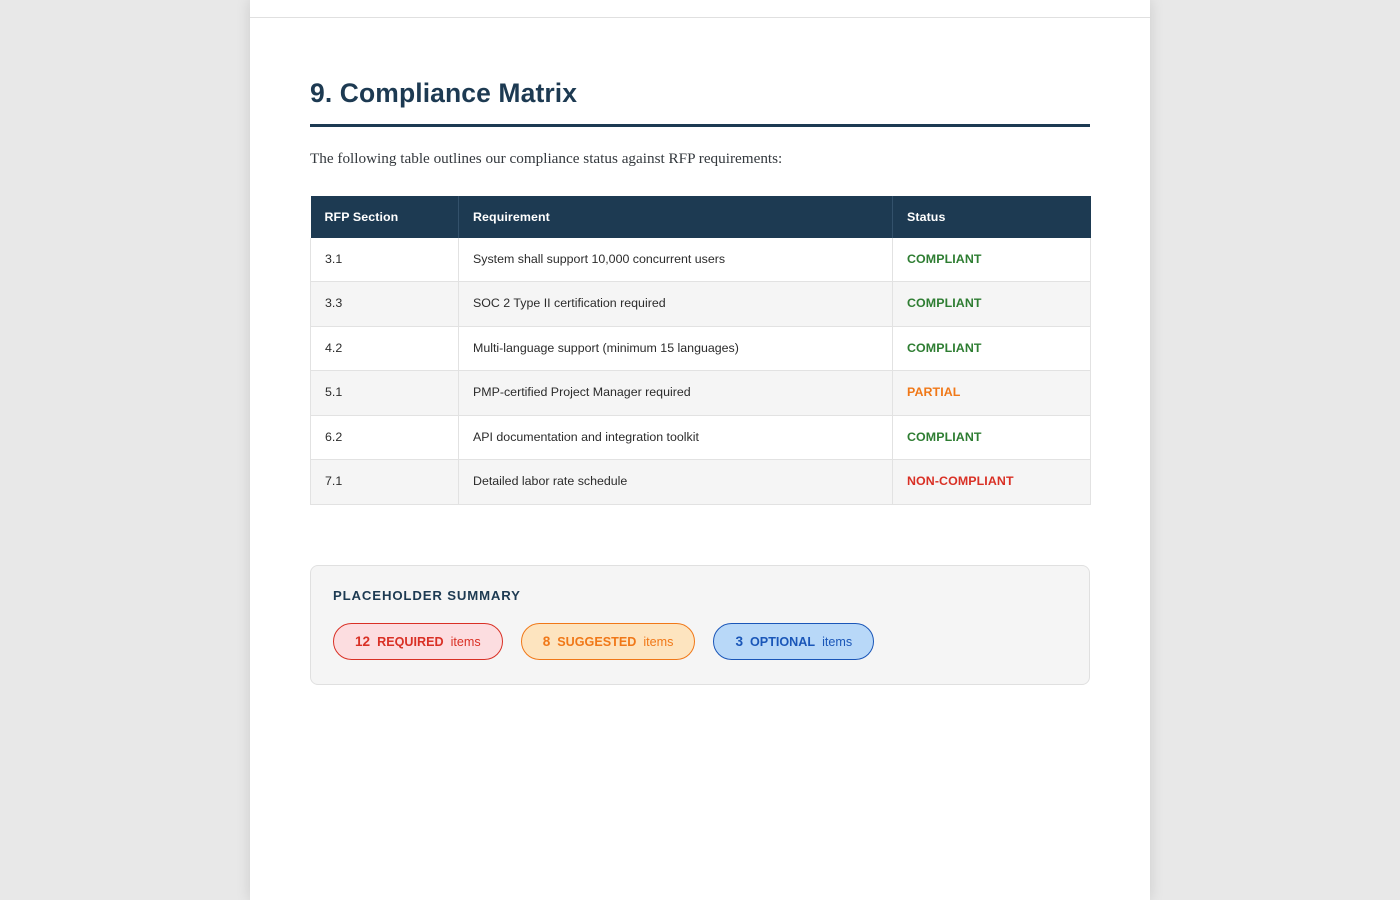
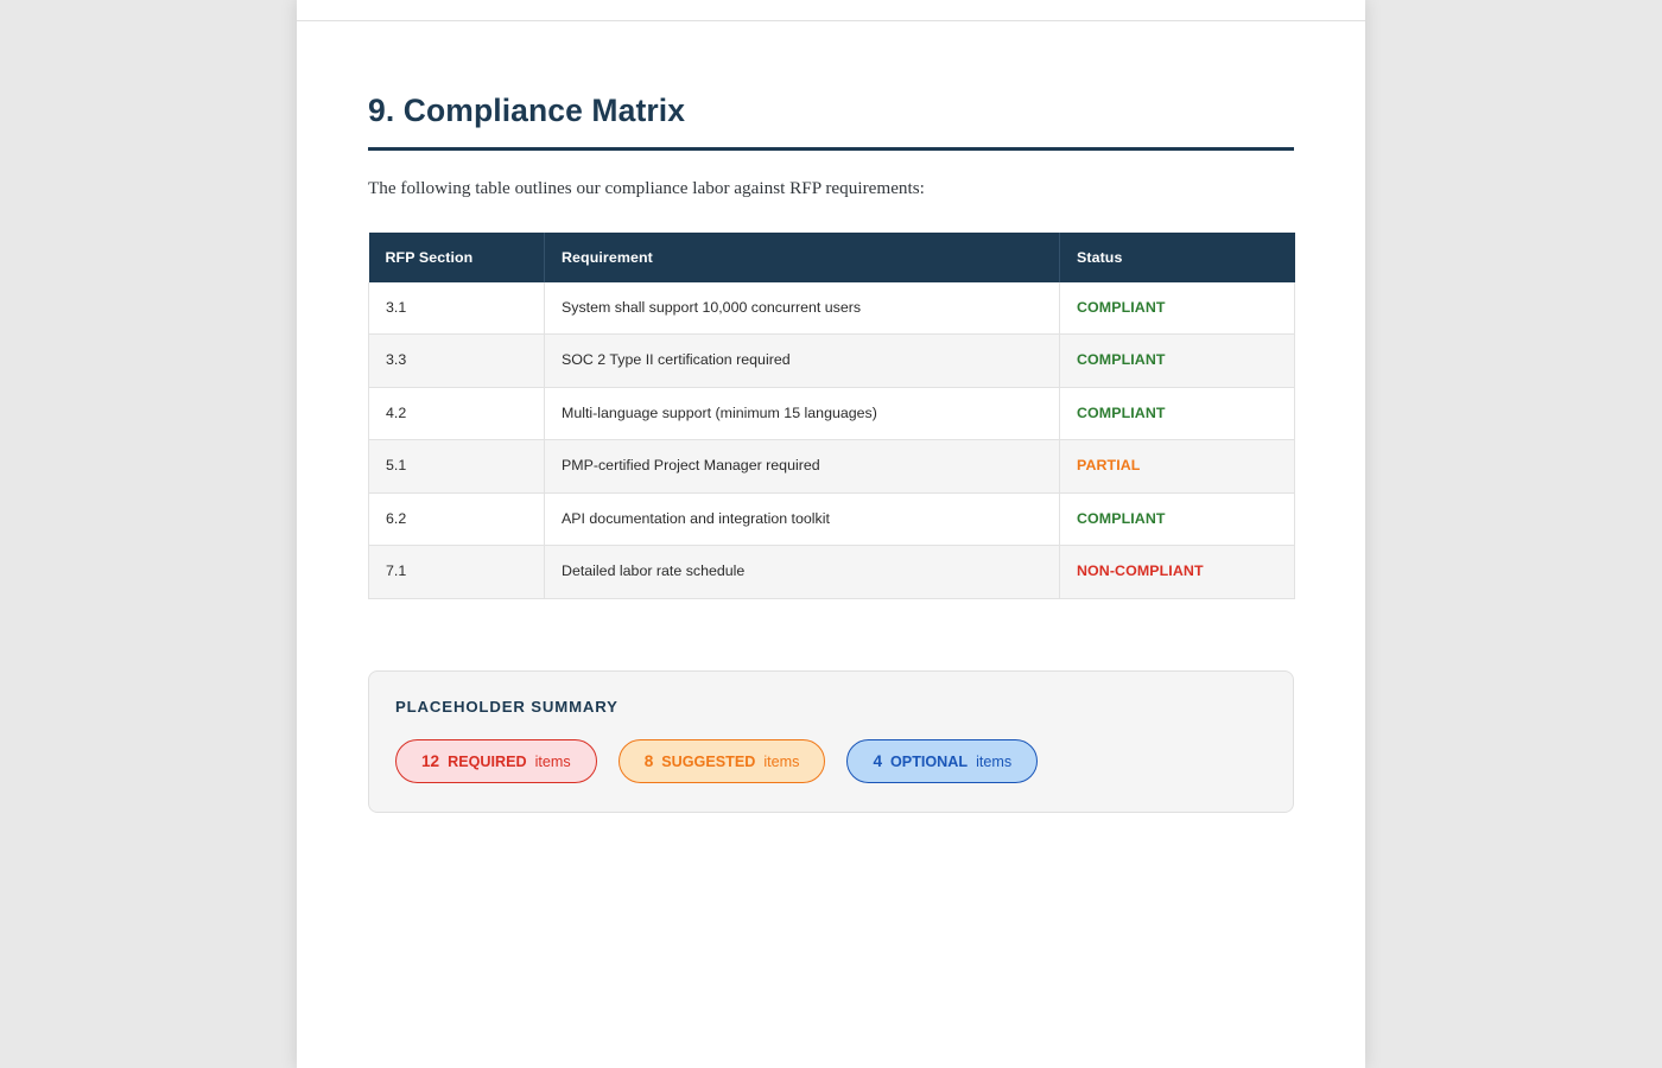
  9. Compliance Matrix
- The following table outlines our compliance status against RFP requirements:
+ The following table outlines our compliance labor against RFP requirements:
  RFP Section	Requirement	Status
  3.1	System shall support 10,000 concurrent users	COMPLIANT
  3.3	SOC 2 Type II certification required	COMPLIANT
  4.2	Multi-language support (minimum 15 languages)	COMPLIANT
  5.1	PMP-certified Project Manager required	PARTIAL
  6.2	API documentation and integration toolkit	COMPLIANT
  7.1	Detailed labor rate schedule	NON-COMPLIANT
  PLACEHOLDER SUMMARY
  12
  REQUIRED
  items
  8
  SUGGESTED
  items
- 3
+ 4
  OPTIONAL
  items
